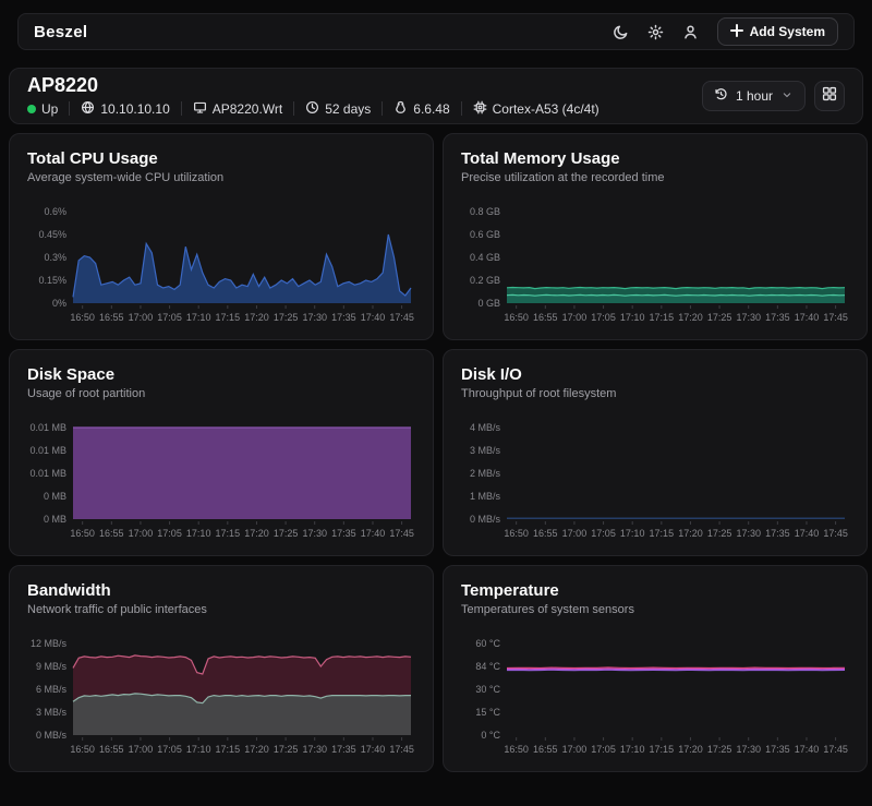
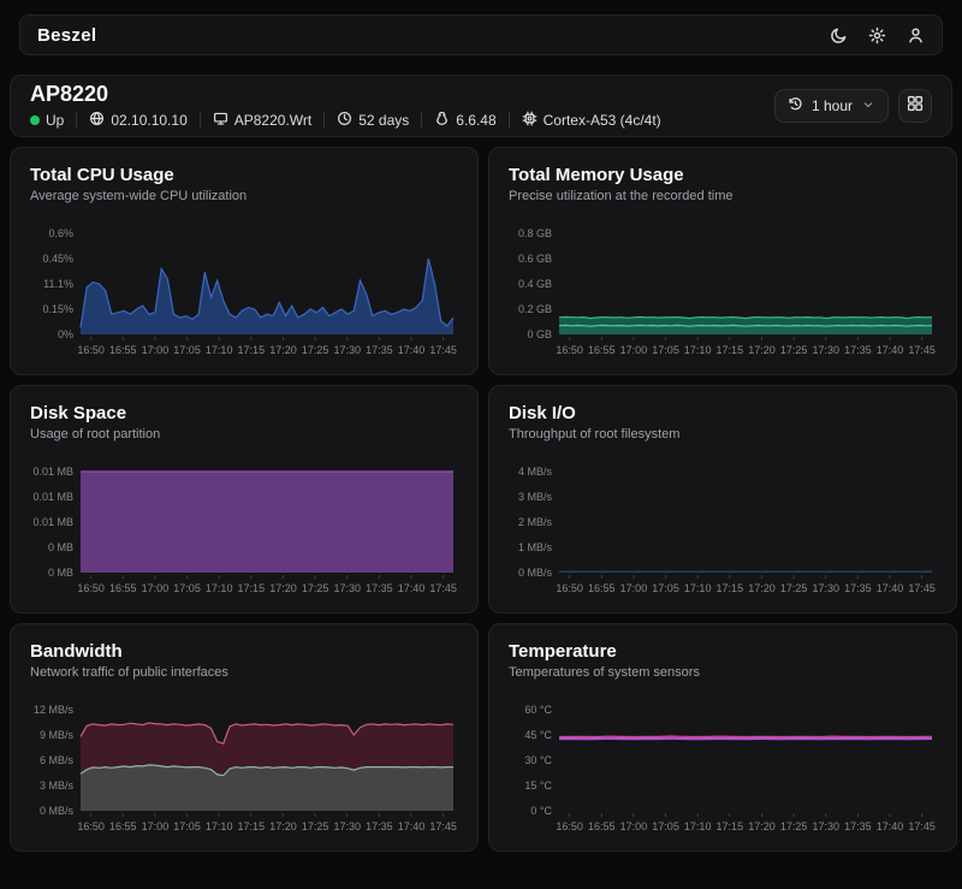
  Beszel
- Add System
  AP8220
  Up
- 10.10.10.10
+ 02.10.10.10
  AP8220.Wrt
  52 days
  6.6.48
  Cortex-A53 (4c/4t)
  1 hour
  Total CPU Usage
  Average system-wide CPU utilization
  0%
  0.15%
- 0.3%
+ 11.1%
  0.45%
  0.6%
  16:50
  16:55
  17:00
  17:05
  17:10
  17:15
  17:20
  17:25
  17:30
  17:35
  17:40
  17:45
  Total Memory Usage
  Precise utilization at the recorded time
  0 GB
  0.2 GB
  0.4 GB
  0.6 GB
  0.8 GB
  16:50
  16:55
  17:00
  17:05
  17:10
  17:15
  17:20
  17:25
  17:30
  17:35
  17:40
  17:45
  Disk Space
  Usage of root partition
  0 MB
  0 MB
  0.01 MB
  0.01 MB
  0.01 MB
  16:50
  16:55
  17:00
  17:05
  17:10
  17:15
  17:20
  17:25
  17:30
  17:35
  17:40
  17:45
  Disk I/O
  Throughput of root filesystem
  0 MB/s
  1 MB/s
  2 MB/s
  3 MB/s
  4 MB/s
  16:50
  16:55
  17:00
  17:05
  17:10
  17:15
  17:20
  17:25
  17:30
  17:35
  17:40
  17:45
  Bandwidth
  Network traffic of public interfaces
  0 MB/s
  3 MB/s
  6 MB/s
  9 MB/s
  12 MB/s
  16:50
  16:55
  17:00
  17:05
  17:10
  17:15
  17:20
  17:25
  17:30
  17:35
  17:40
  17:45
  Temperature
  Temperatures of system sensors
  0 °C
  15 °C
  30 °C
- 84 °C
+ 45 °C
  60 °C
  16:50
  16:55
  17:00
  17:05
  17:10
  17:15
  17:20
  17:25
  17:30
  17:35
  17:40
  17:45
